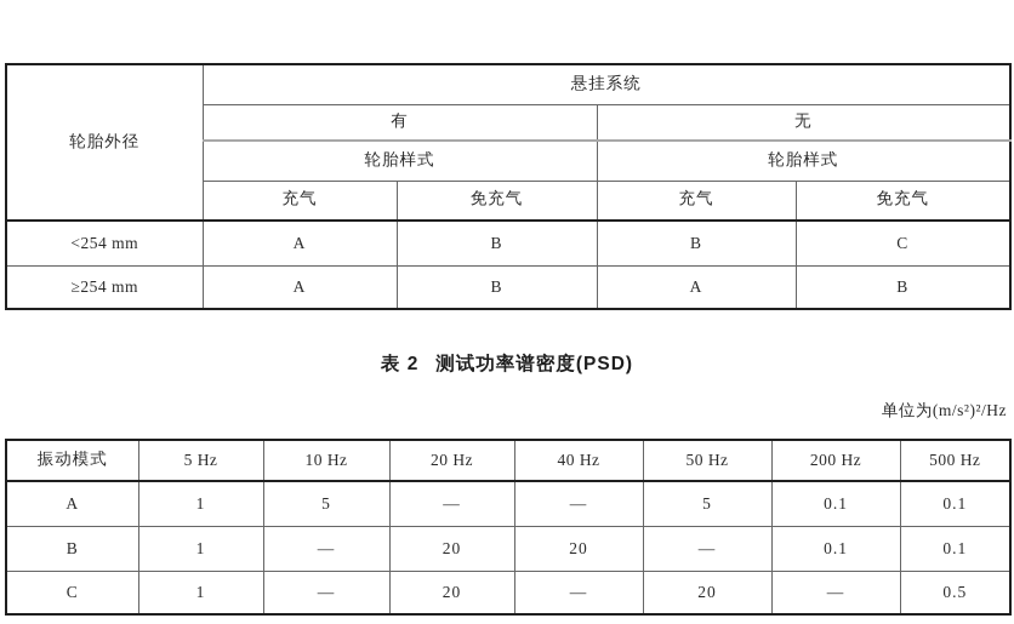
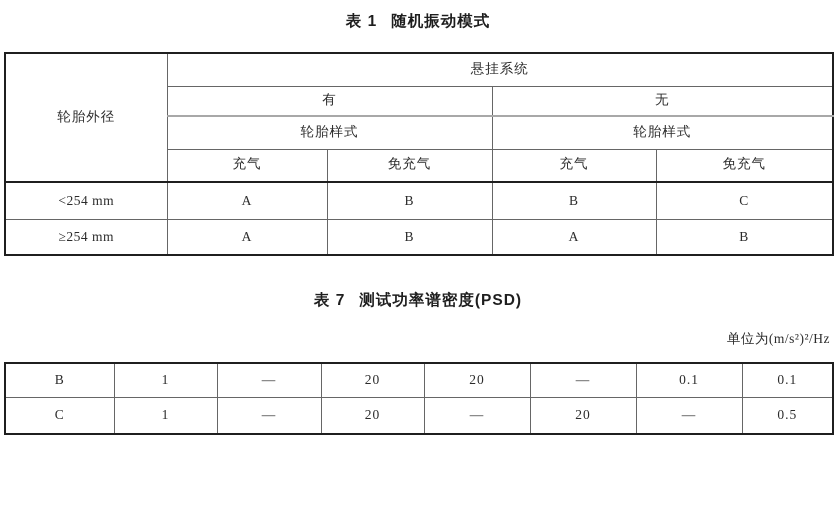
+ 表 1 随机振动模式
  轮胎外径	悬挂系统
  有	无
  轮胎样式	轮胎样式
  充气	免充气	充气	免充气
  <254 mm	A	B	B	C
  ≥254 mm	A	B	A	B
- 表 2 测试功率谱密度(PSD)
+ 表 7 测试功率谱密度(PSD)
  单位为(m/s²)²/Hz
- 振动模式	5 Hz	10 Hz	20 Hz	40 Hz	50 Hz	200 Hz	500 Hz
- A	1	5	—	—	5	0.1	0.1
  B	1	—	20	20	—	0.1	0.1
  C	1	—	20	—	20	—	0.5
